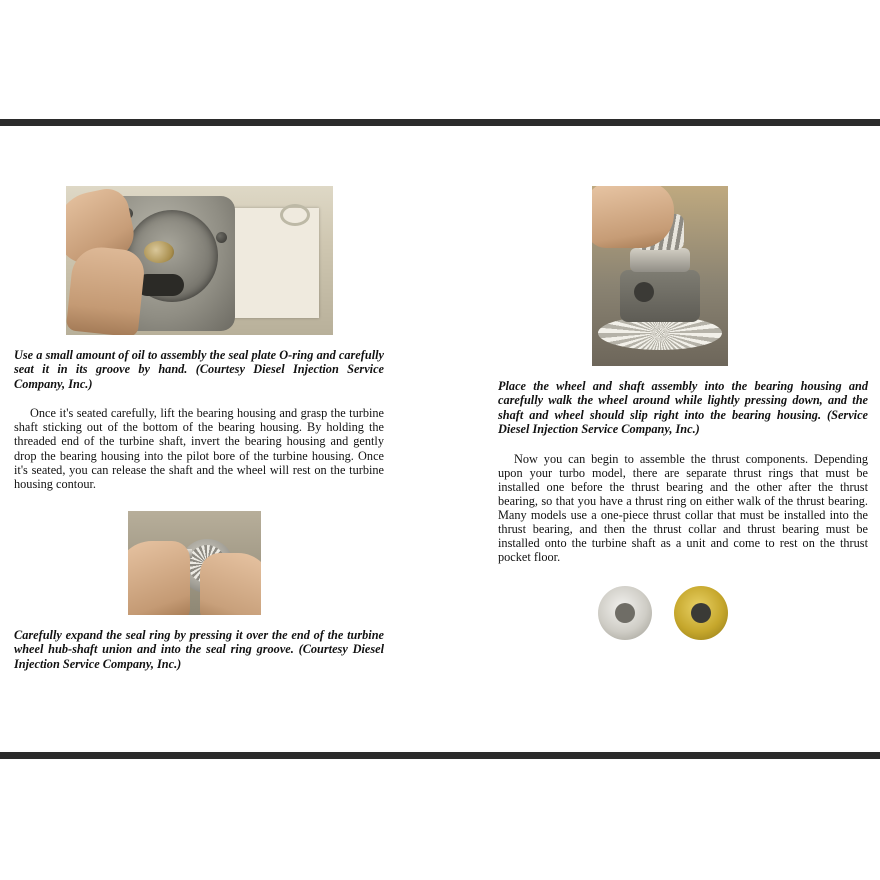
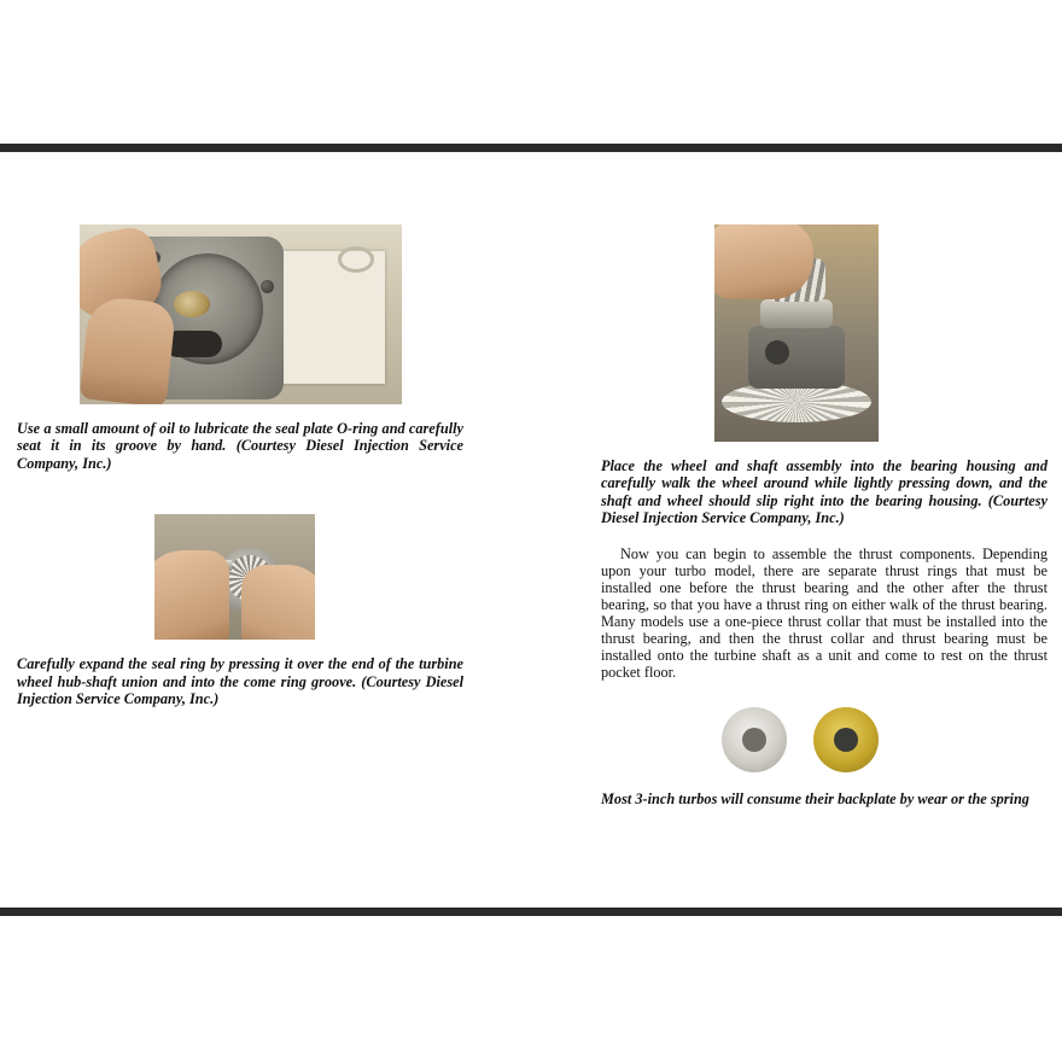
- Use a small amount of oil to assembly the seal plate O-ring and carefully seat it in its groove by hand. (Courtesy Diesel Injection Service Company, Inc.)
+ Use a small amount of oil to lubricate the seal plate O-ring and carefully seat it in its groove by hand. (Courtesy Diesel Injection Service Company, Inc.)
- Once it's seated carefully, lift the bearing housing and grasp the turbine shaft sticking out of the bottom of the bearing housing. By holding the threaded end of the turbine shaft, invert the bearing housing and gently drop the bearing housing into the pilot bore of the turbine housing. Once it's seated, you can release the shaft and the wheel will rest on the turbine housing contour.
- Carefully expand the seal ring by pressing it over the end of the turbine wheel hub-shaft union and into the seal ring groove. (Courtesy Diesel Injection Service Company, Inc.)
+ Carefully expand the seal ring by pressing it over the end of the turbine wheel hub-shaft union and into the come ring groove. (Courtesy Diesel Injection Service Company, Inc.)
- Place the wheel and shaft assembly into the bearing housing and carefully walk the wheel around while lightly pressing down, and the shaft and wheel should slip right into the bearing housing. (Service Diesel Injection Service Company, Inc.)
+ Place the wheel and shaft assembly into the bearing housing and carefully walk the wheel around while lightly pressing down, and the shaft and wheel should slip right into the bearing housing. (Courtesy Diesel Injection Service Company, Inc.)
  Now you can begin to assemble the thrust components. Depending upon your turbo model, there are separate thrust rings that must be installed one before the thrust bearing and the other after the thrust bearing, so that you have a thrust ring on either walk of the thrust bearing. Many models use a one-piece thrust collar that must be installed into the thrust bearing, and then the thrust collar and thrust bearing must be installed onto the turbine shaft as a unit and come to rest on the thrust pocket floor.
+ Most 3-inch turbos will consume their backplate by wear or the spring
